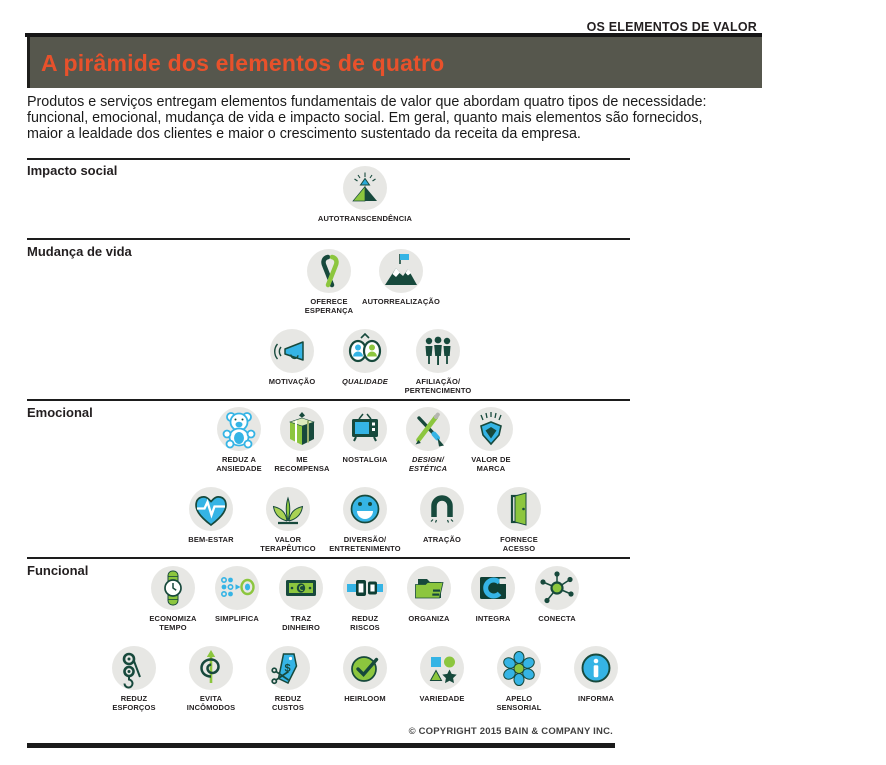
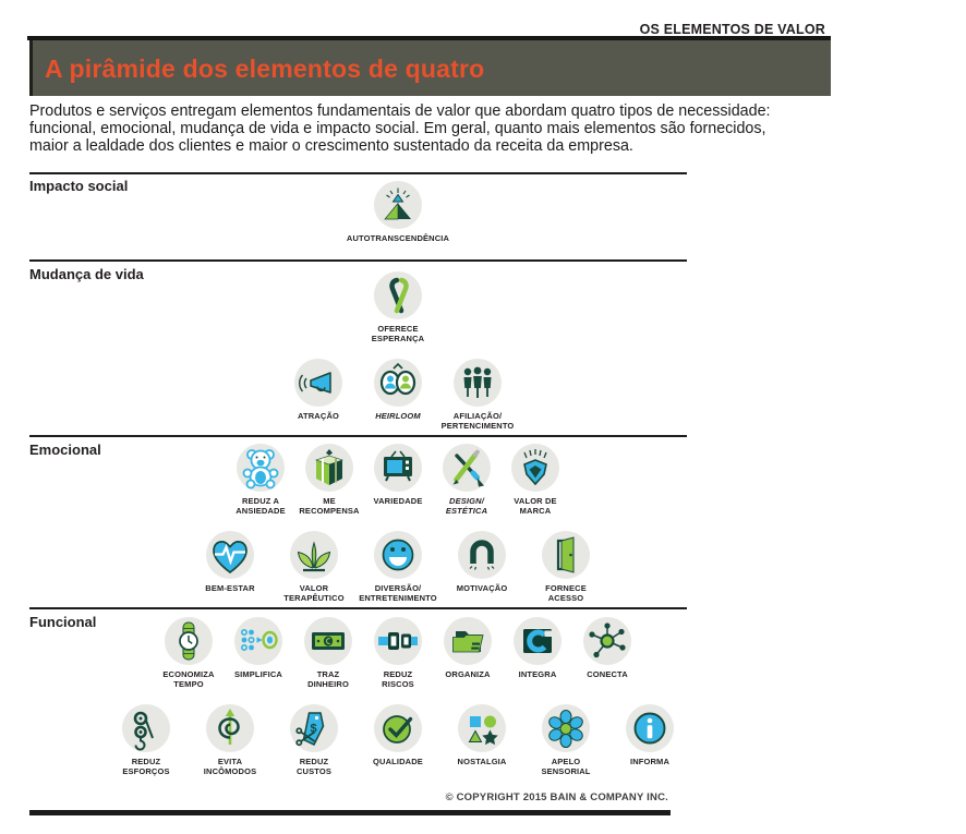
  OS ELEMENTOS DE VALOR
  A pirâmide dos elementos de quatro
  Produtos e serviços entregam elementos fundamentais de valor que abordam quatro tipos de necessidade:
  funcional, emocional, mudança de vida e impacto social. Em geral, quanto mais elementos são fornecidos,
  maior a lealdade dos clientes e maior o crescimento sustentado da receita da empresa.
  Impacto social
  AUTOTRANSCENDÊNCIA
  Mudança de vida
  OFERECE
  ESPERANÇA
- AUTORREALIZAÇÃO
- MOTIVAÇÃO
+ ATRAÇÃO
- QUALIDADE
+ HEIRLOOM
  AFILIAÇÃO/
  PERTENCIMENTO
  Emocional
  REDUZ A
  ANSIEDADE
  ME
  RECOMPENSA
- NOSTALGIA
+ VARIEDADE
  DESIGN/
  ESTÉTICA
  VALOR DE
  MARCA
  BEM-ESTAR
  VALOR
  TERAPÊUTICO
  DIVERSÃO/
  ENTRETENIMENTO
- ATRAÇÃO
+ MOTIVAÇÃO
  FORNECE
  ACESSO
  Funcional
  ECONOMIZA
  TEMPO
  SIMPLIFICA
  TRAZ
  DINHEIRO
  REDUZ
  RISCOS
  ORGANIZA
  INTEGRA
  CONECTA
  REDUZ
  ESFORÇOS
  EVITA
  INCÔMODOS
  $
  REDUZ
  CUSTOS
- HEIRLOOM
+ QUALIDADE
- VARIEDADE
+ NOSTALGIA
  APELO
  SENSORIAL
  INFORMA
  © COPYRIGHT 2015 BAIN & COMPANY INC.
